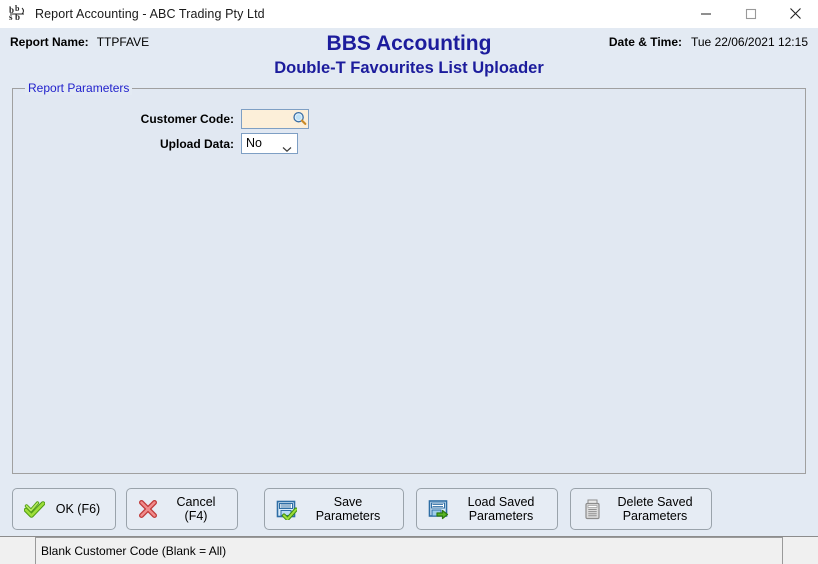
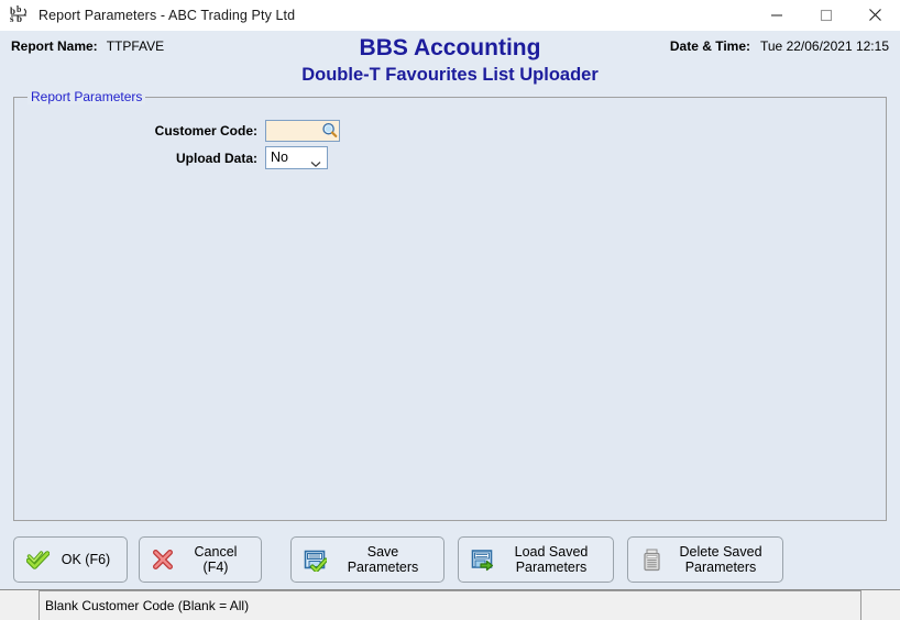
  b
  b
  s
  b
- Report Accounting - ABC Trading Pty Ltd
+ Report Parameters - ABC Trading Pty Ltd
  Report Name: TTPFAVE
  BBS Accounting
  Double-T Favourites List Uploader
  Date & Time: Tue 22/06/2021 12:15
  Report Parameters
  Customer Code:
  Upload Data:
  No
  OK (F6)
  Cancel (F4)
  Save Parameters
  Load Saved
  Parameters
  Delete Saved
  Parameters
  Blank Customer Code (Blank = All)
